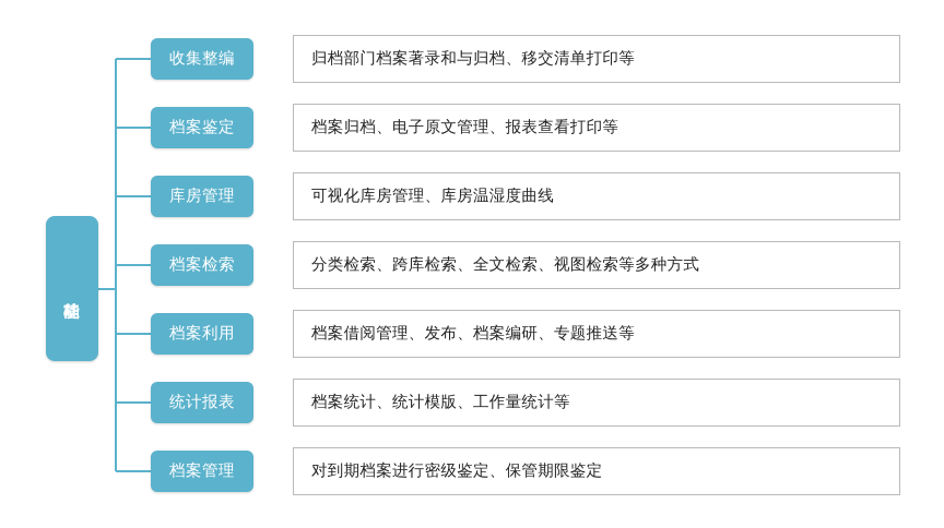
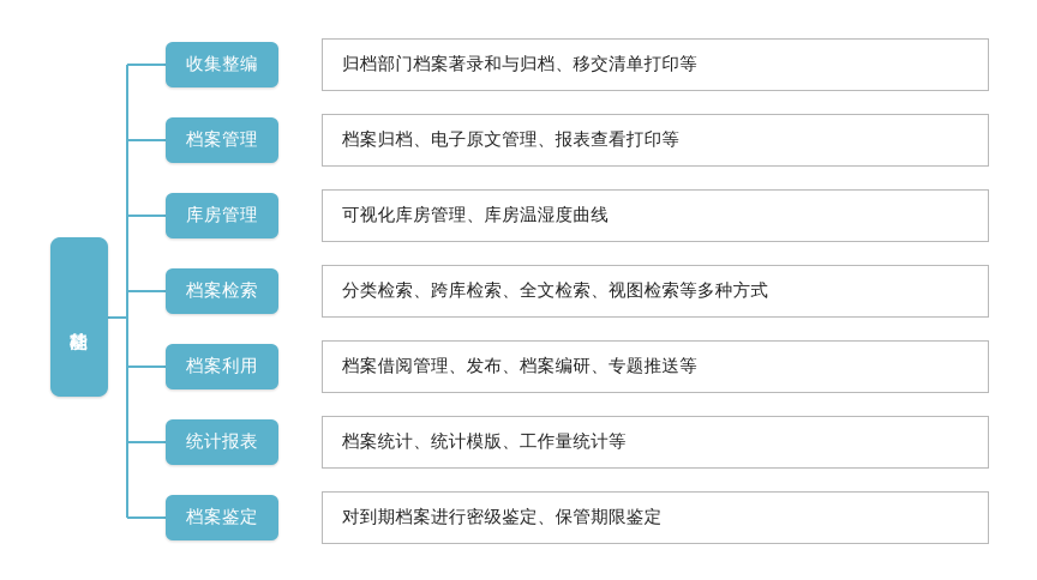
  收集整编
  归档部门档案著录和与归档、移交清单打印等
- 档案鉴定
+ 档案管理
  档案归档、电子原文管理、报表查看打印等
  库房管理
  可视化库房管理、库房温湿度曲线
  档案检索
  分类检索、跨库检索、全文检索、视图检索等多种方式
  档案利用
  档案借阅管理、发布、档案编研、专题推送等
  统计报表
  档案统计、统计模版、工作量统计等
- 档案管理
+ 档案鉴定
  对到期档案进行密级鉴定、保管期限鉴定
